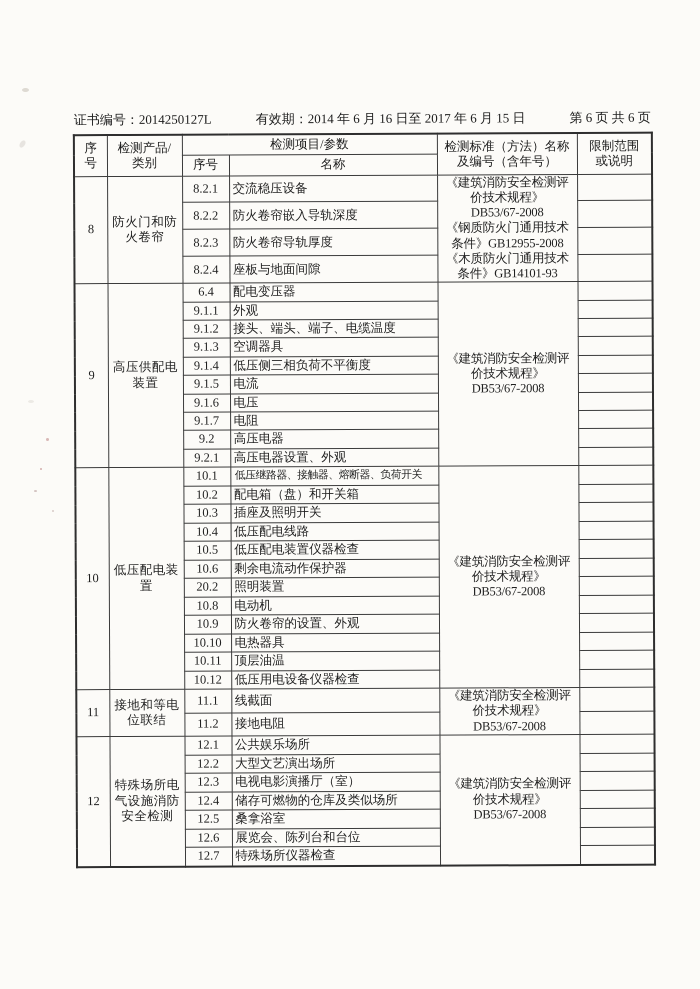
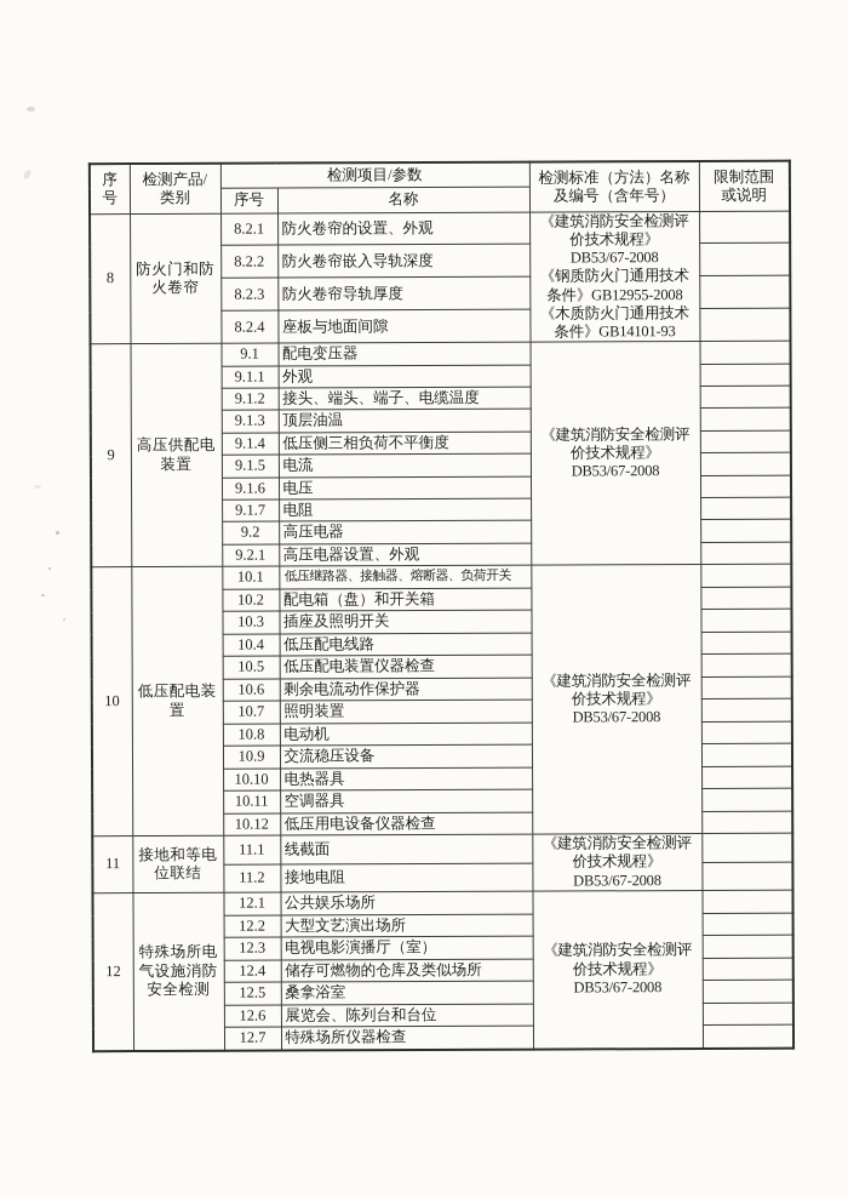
- 证书编号：2014250127L
- 有效期：2014 年 6 月 16 日至 2017 年 6 月 15 日
- 第 6 页 共 6 页
  序 号	检测产品/ 类别	检测项目/参数	检测标准（方法）名称 及编号（含年号）	限制范围 或说明
  序号	名称
- 8	防火门和防 火卷帘	8.2.1	交流稳压设备	《建筑消防安全检测评 价技术规程》 DB53/67-2008 《钢质防火门通用技术 条件》GB12955-2008 《木质防火门通用技术 条件》GB14101-93
+ 8	防火门和防 火卷帘	8.2.1	防火卷帘的设置、外观	《建筑消防安全检测评 价技术规程》 DB53/67-2008 《钢质防火门通用技术 条件》GB12955-2008 《木质防火门通用技术 条件》GB14101-93
  8.2.2	防火卷帘嵌入导轨深度
  8.2.3	防火卷帘导轨厚度
  8.2.4	座板与地面间隙
- 9	高压供配电 装置	6.4	配电变压器	《建筑消防安全检测评 价技术规程》 DB53/67-2008
+ 9	高压供配电 装置	9.1	配电变压器	《建筑消防安全检测评 价技术规程》 DB53/67-2008
  9.1.1	外观
  9.1.2	接头、端头、端子、电缆温度
- 9.1.3	空调器具
+ 9.1.3	顶层油温
  9.1.4	低压侧三相负荷不平衡度
  9.1.5	电流
  9.1.6	电压
  9.1.7	电阻
  9.2	高压电器
  9.2.1	高压电器设置、外观
  10	低压配电装 置	10.1	低压继路器、接触器、熔断器、负荷开关	《建筑消防安全检测评 价技术规程》 DB53/67-2008
  10.2	配电箱（盘）和开关箱
  10.3	插座及照明开关
  10.4	低压配电线路
  10.5	低压配电装置仪器检查
  10.6	剩余电流动作保护器
- 20.2	照明装置
+ 10.7	照明装置
  10.8	电动机
- 10.9	防火卷帘的设置、外观
+ 10.9	交流稳压设备
  10.10	电热器具
- 10.11	顶层油温
+ 10.11	空调器具
  10.12	低压用电设备仪器检查
  11	接地和等电 位联结	11.1	线截面	《建筑消防安全检测评 价技术规程》 DB53/67-2008
  11.2	接地电阻
  12	特殊场所电 气设施消防 安全检测	12.1	公共娱乐场所	《建筑消防安全检测评 价技术规程》 DB53/67-2008
  12.2	大型文艺演出场所
  12.3	电视电影演播厅（室）
  12.4	储存可燃物的仓库及类似场所
  12.5	桑拿浴室
  12.6	展览会、陈列台和台位
  12.7	特殊场所仪器检查
